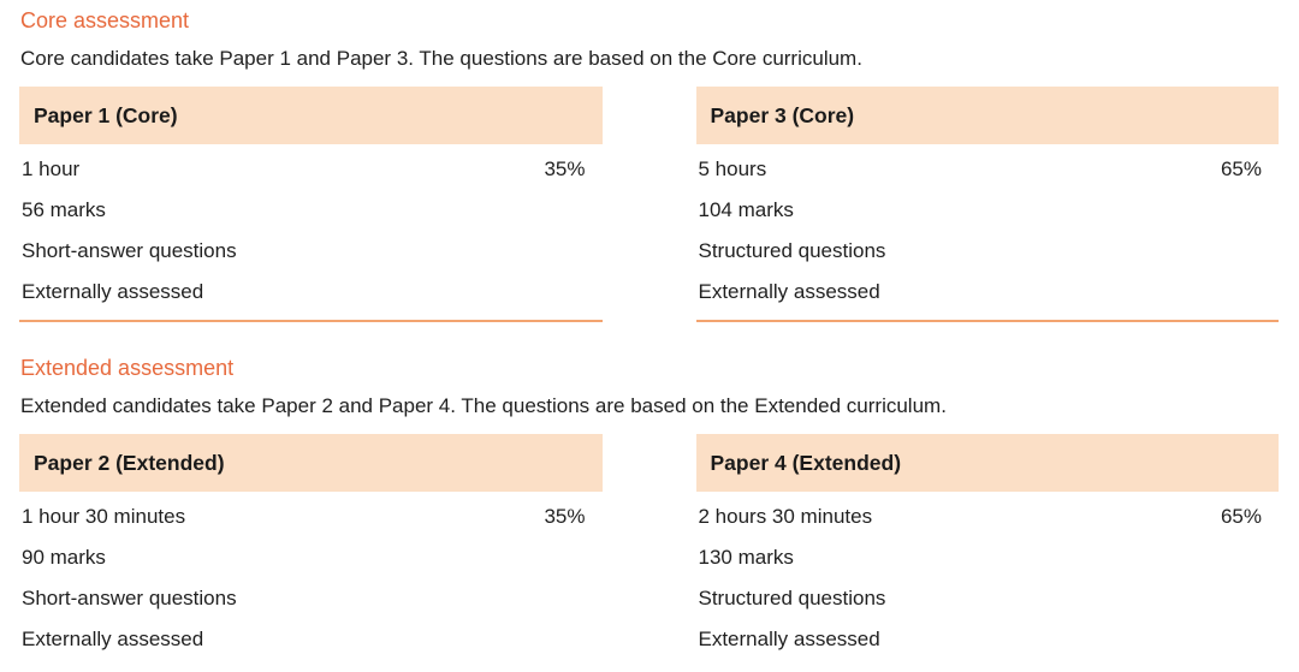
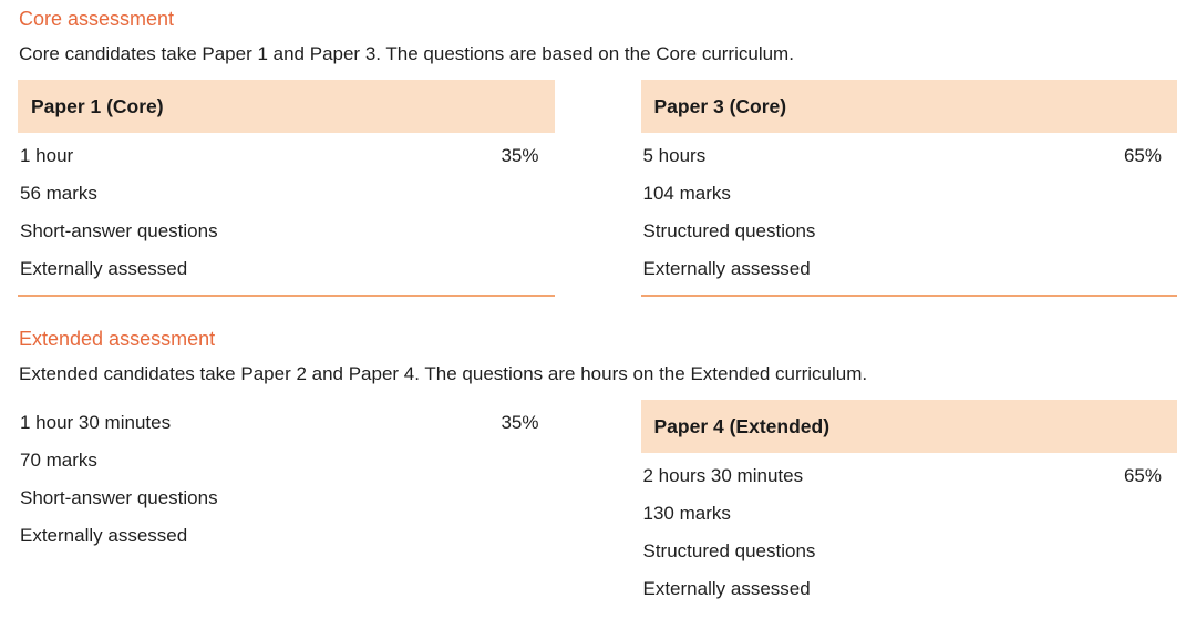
  Core assessment
  Core candidates take Paper 1 and Paper 3. The questions are based on the Core curriculum.
  Paper 1 (Core)
  1 hour
  35%
  56 marks
  Short-answer questions
  Externally assessed
  Paper 3 (Core)
  5 hours
  65%
  104 marks
  Structured questions
  Externally assessed
  Extended assessment
- Extended candidates take Paper 2 and Paper 4. The questions are based on the Extended curriculum.
+ Extended candidates take Paper 2 and Paper 4. The questions are hours on the Extended curriculum.
- Paper 2 (Extended)
  1 hour 30 minutes
  35%
- 90 marks
+ 70 marks
  Short-answer questions
  Externally assessed
  Paper 4 (Extended)
  2 hours 30 minutes
  65%
  130 marks
  Structured questions
  Externally assessed
